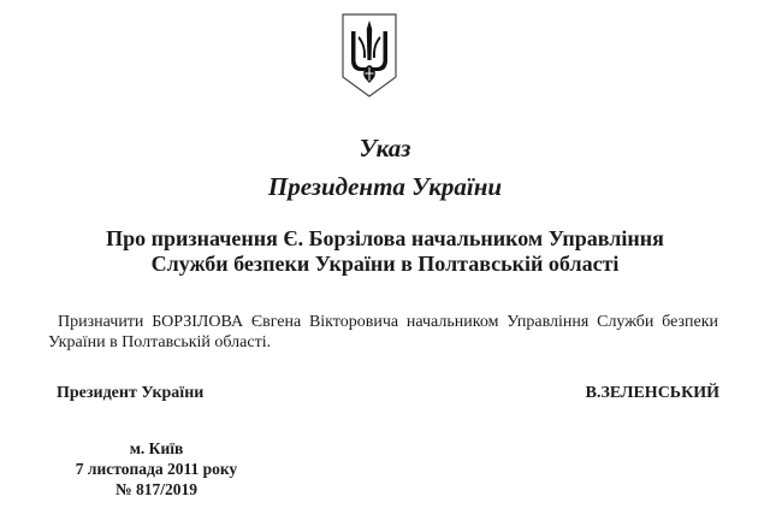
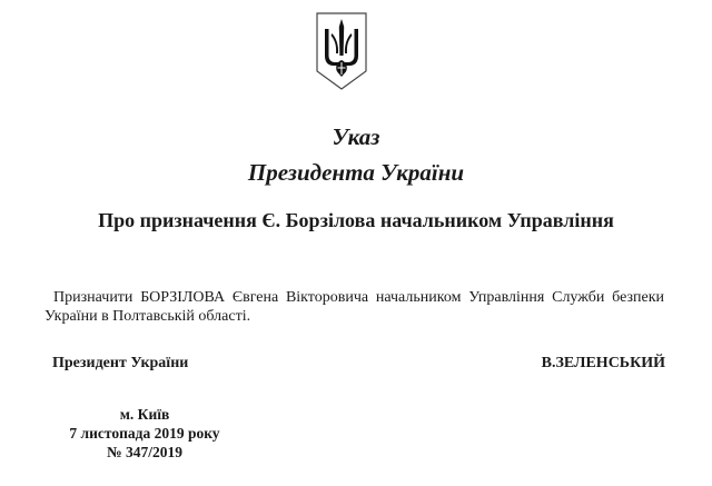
  Указ
  Президента України
  Про призначення Є. Борзілова начальником Управління
- Служби безпеки України в Полтавській області
  Призначити БОРЗІЛОВА Євгена Вікторовича начальником Управління Служби безпеки України в Полтавській області.
  Президент України
  В.ЗЕЛЕНСЬКИЙ
  м. Київ
- 7 листопада 2011 року
+ 7 листопада 2019 року
- № 817/2019
+ № 347/2019
